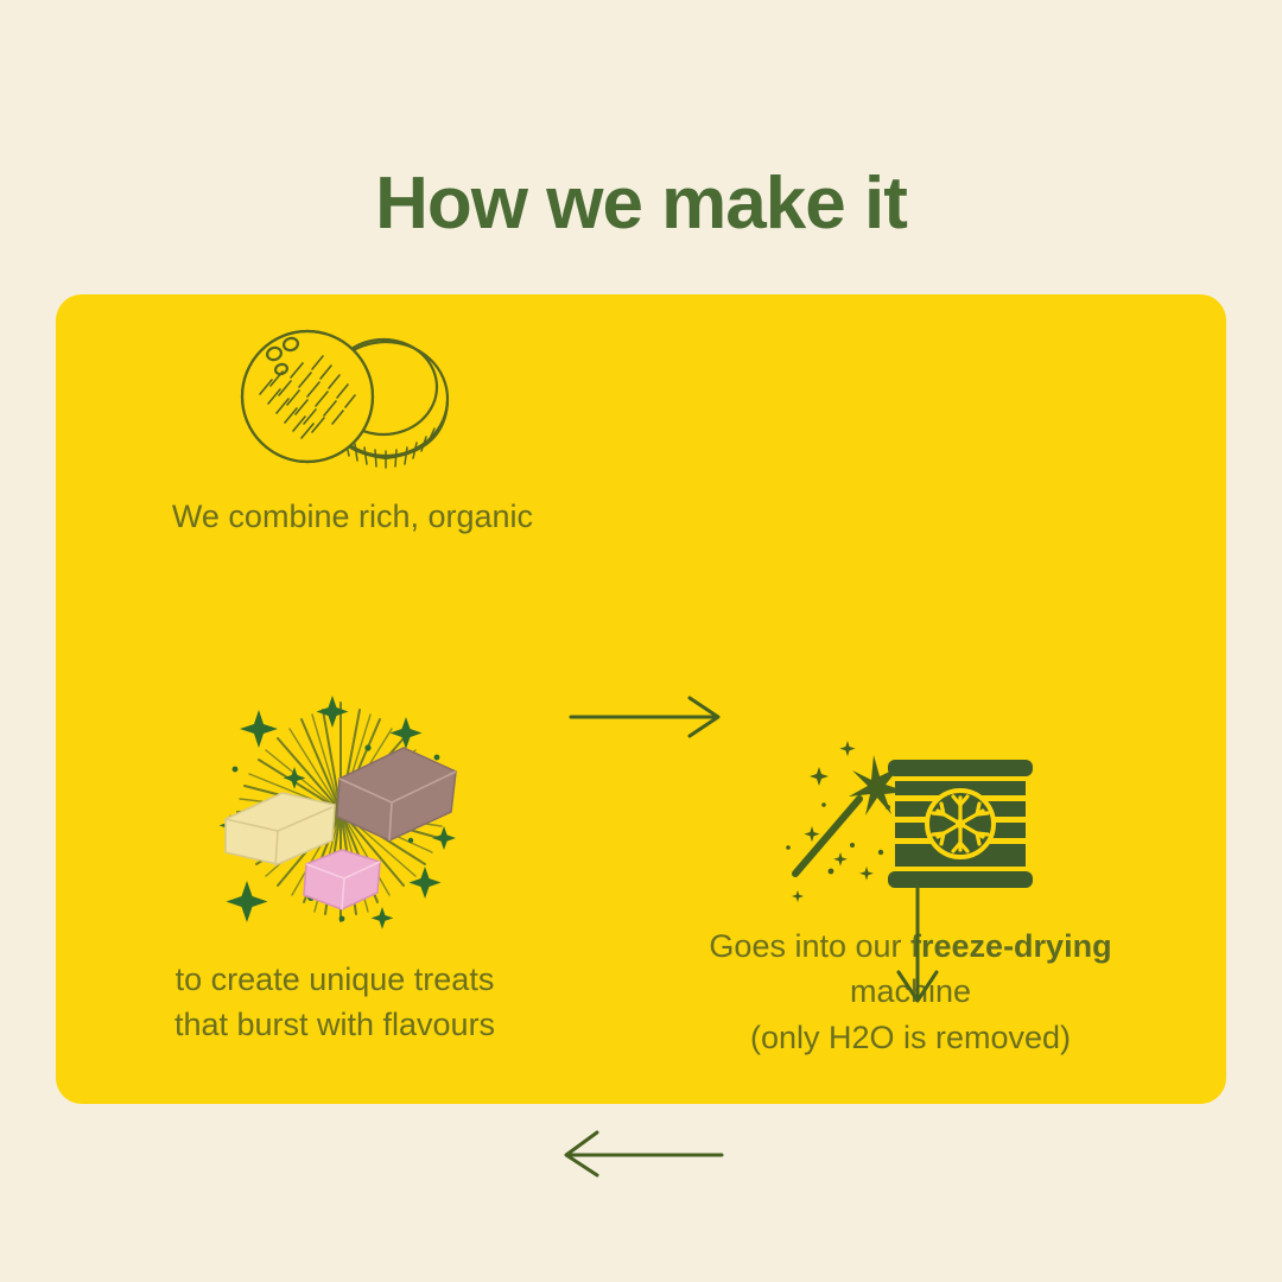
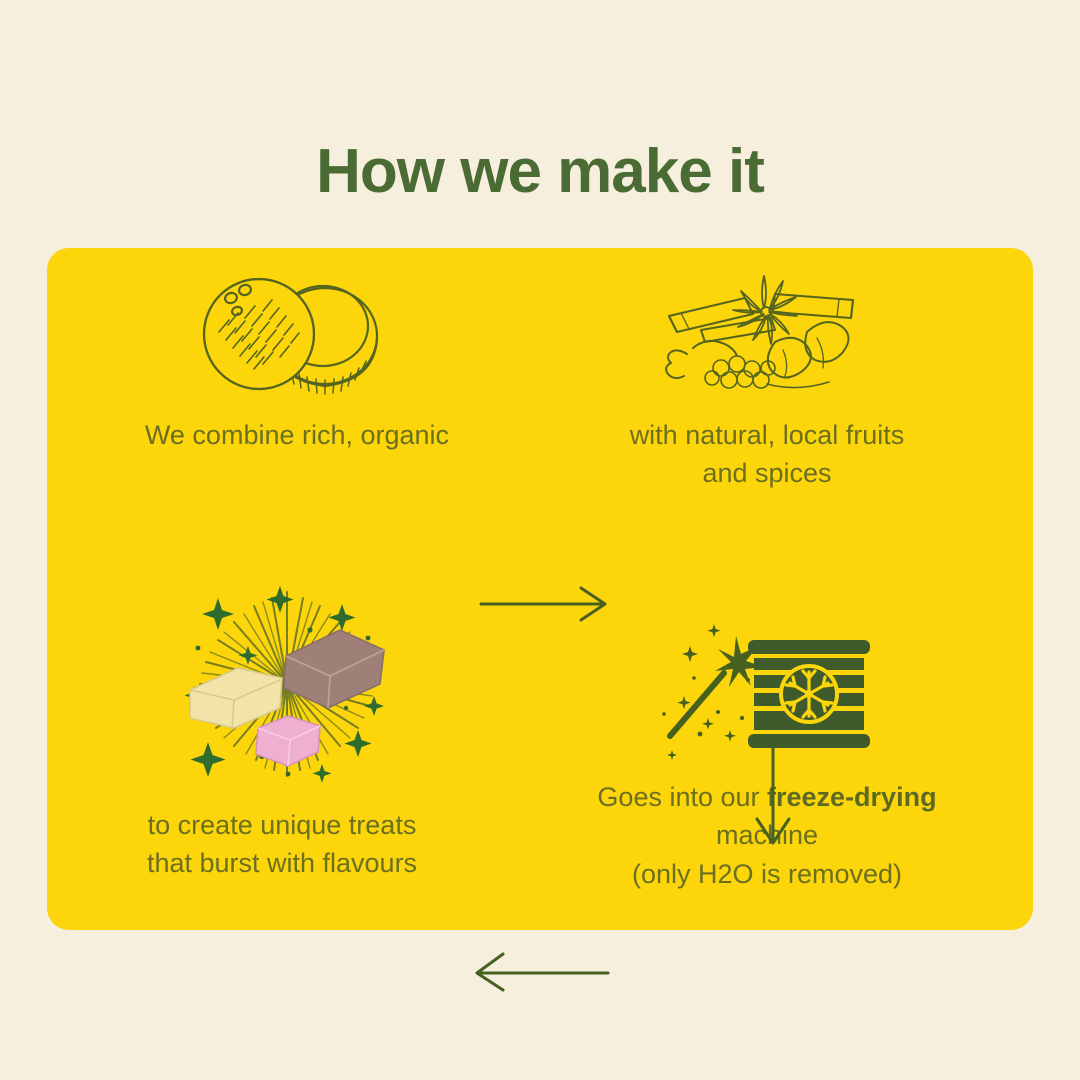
  How we make it
  We combine rich, organic
+ with natural, local fruits
+ and spices
  Goes into our reeze-drying
  macine
  (only H2O is removed)
  to create unique treats
  that burst with flavours
